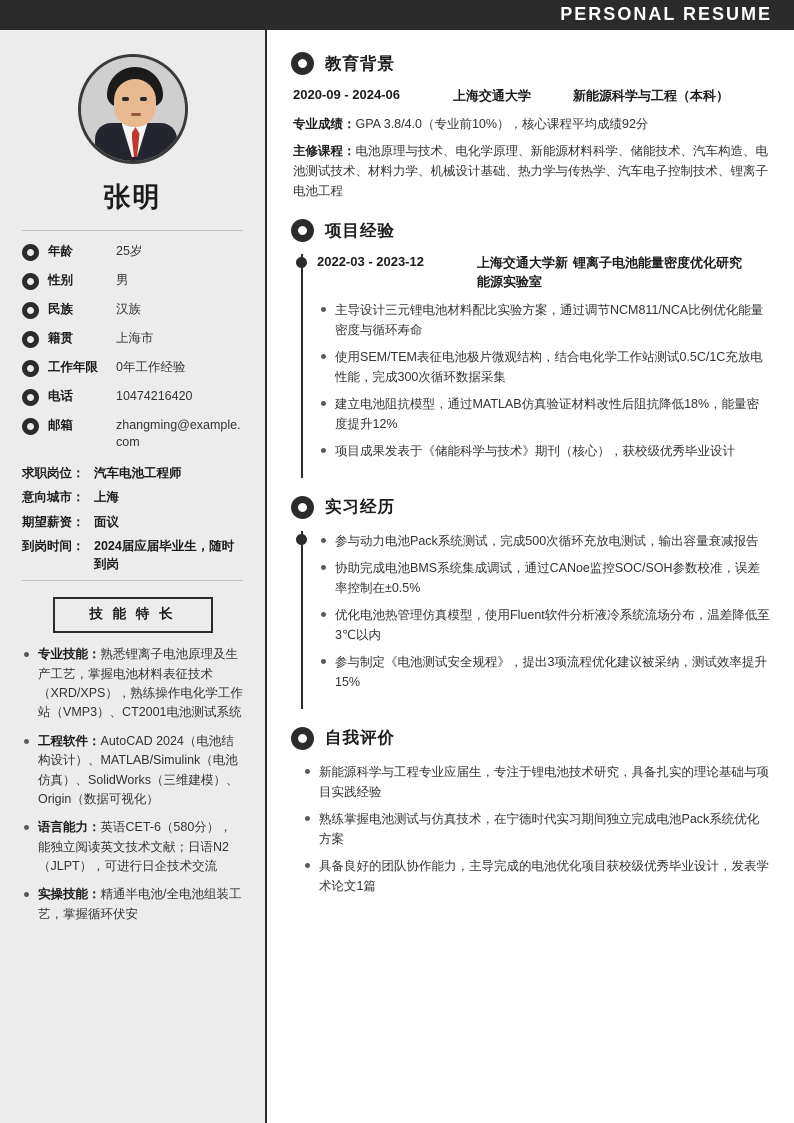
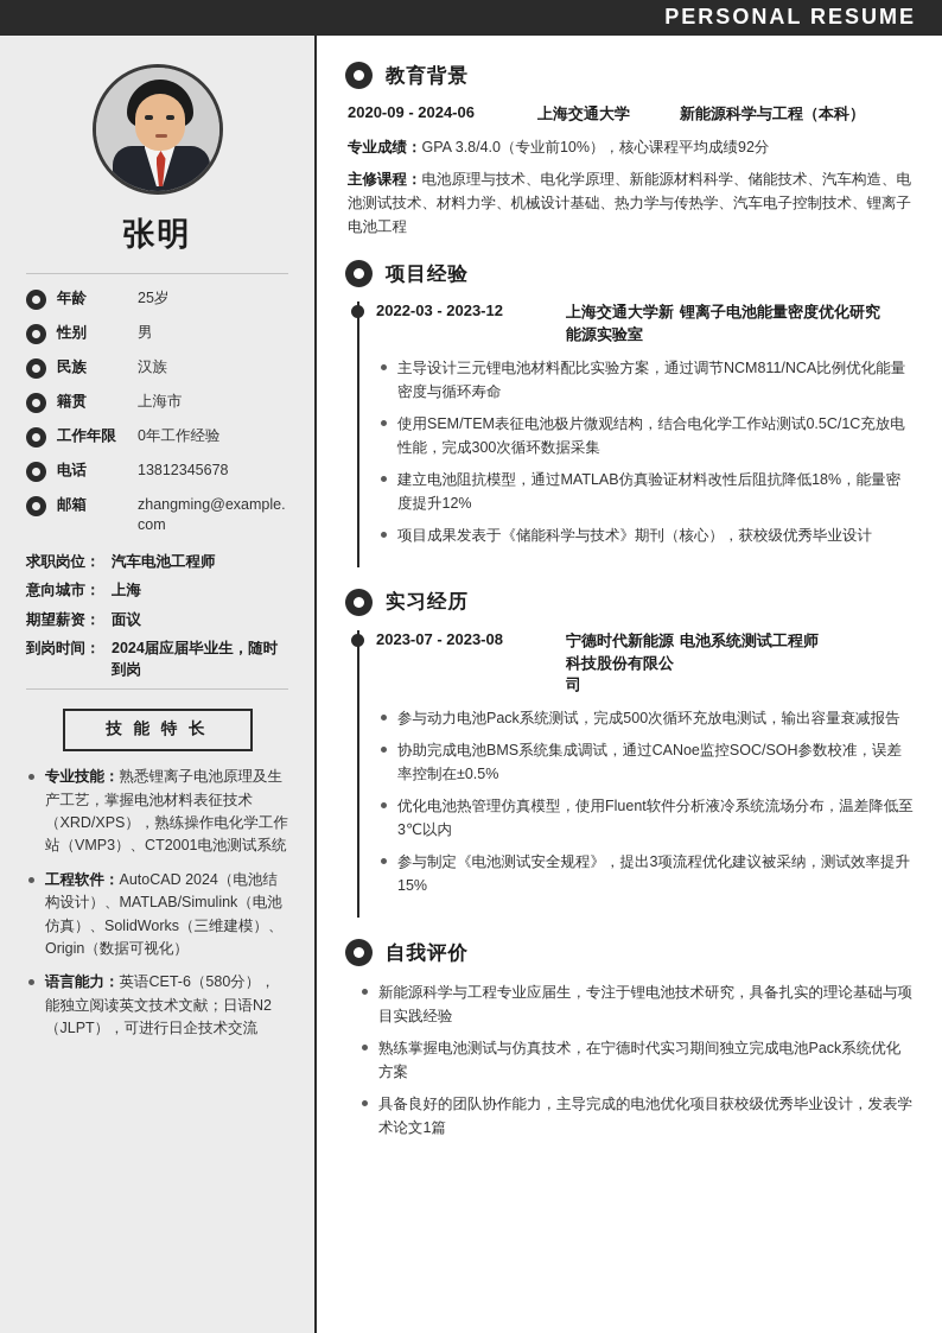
  PERSONAL RESUME
  张明
  年龄
  25岁
  性别
  男
  民族
  汉族
  籍贯
  上海市
  工作年限
  0年工作经验
  电话
- 10474216420
+ 13812345678
  邮箱
  zhangming@example.com
  求职岗位：
  汽车电池工程师
  意向城市：
  上海
  期望薪资：
  面议
  到岗时间：
  2024届应届毕业生，随时到岗
  技 能 特 长
  专业技能：熟悉锂离子电池原理及生产工艺，掌握电池材料表征技术（XRD/XPS），熟练操作电化学工作站（VMP3）、CT2001电池测试系统
  工程软件：AutoCAD 2024（电池结构设计）、MATLAB/Simulink（电池仿真）、SolidWorks（三维建模）、Origin（数据可视化）
  语言能力：英语CET-6（580分），能独立阅读英文技术文献；日语N2（JLPT），可进行日企技术交流
- 实操技能：精通半电池/全电池组装工艺，掌握循环伏安
  教育背景
  2020-09 - 2024-06
  上海交通大学
  新能源科学与工程（本科）
  专业成绩：GPA 3.8/4.0（专业前10%），核心课程平均成绩92分
  主修课程：电池原理与技术、电化学原理、新能源材料科学、储能技术、汽车构造、电池测试技术、材料力学、机械设计基础、热力学与传热学、汽车电子控制技术、锂离子电池工程
  项目经验
  2022-03 - 2023-12
  上海交通大学新能源实验室
  锂离子电池能量密度优化研究
  主导设计三元锂电池材料配比实验方案，通过调节NCM811/NCA比例优化能量密度与循环寿命
  使用SEM/TEM表征电池极片微观结构，结合电化学工作站测试0.5C/1C充放电性能，完成300次循环数据采集
  建立电池阻抗模型，通过MATLAB仿真验证材料改性后阻抗降低18%，能量密度提升12%
  项目成果发表于《储能科学与技术》期刊（核心），获校级优秀毕业设计
  实习经历
+ 2023-07 - 2023-08
+ 宁德时代新能源科技股份有限公司
+ 电池系统测试工程师
  参与动力电池Pack系统测试，完成500次循环充放电测试，输出容量衰减报告
  协助完成电池BMS系统集成调试，通过CANoe监控SOC/SOH参数校准，误差率控制在±0.5%
  优化电池热管理仿真模型，使用Fluent软件分析液冷系统流场分布，温差降低至3℃以内
  参与制定《电池测试安全规程》，提出3项流程优化建议被采纳，测试效率提升15%
  自我评价
  新能源科学与工程专业应届生，专注于锂电池技术研究，具备扎实的理论基础与项目实践经验
  熟练掌握电池测试与仿真技术，在宁德时代实习期间独立完成电池Pack系统优化方案
  具备良好的团队协作能力，主导完成的电池优化项目获校级优秀毕业设计，发表学术论文1篇
